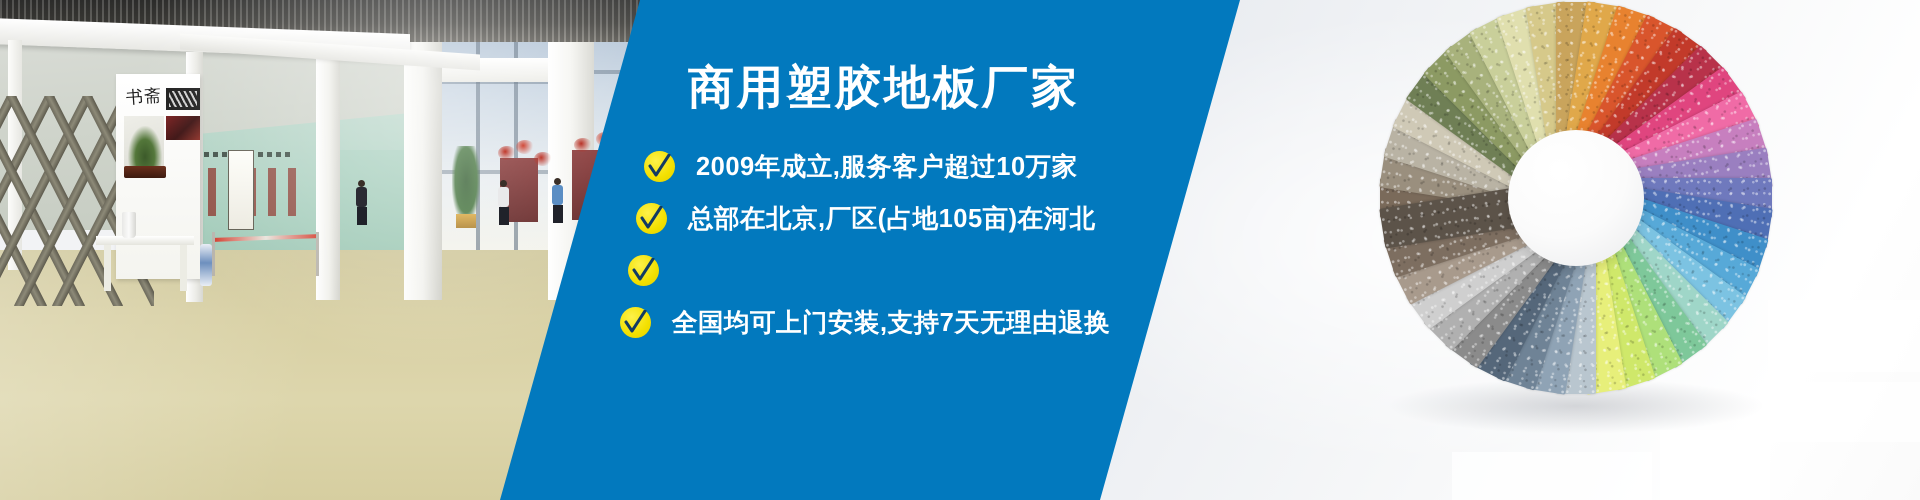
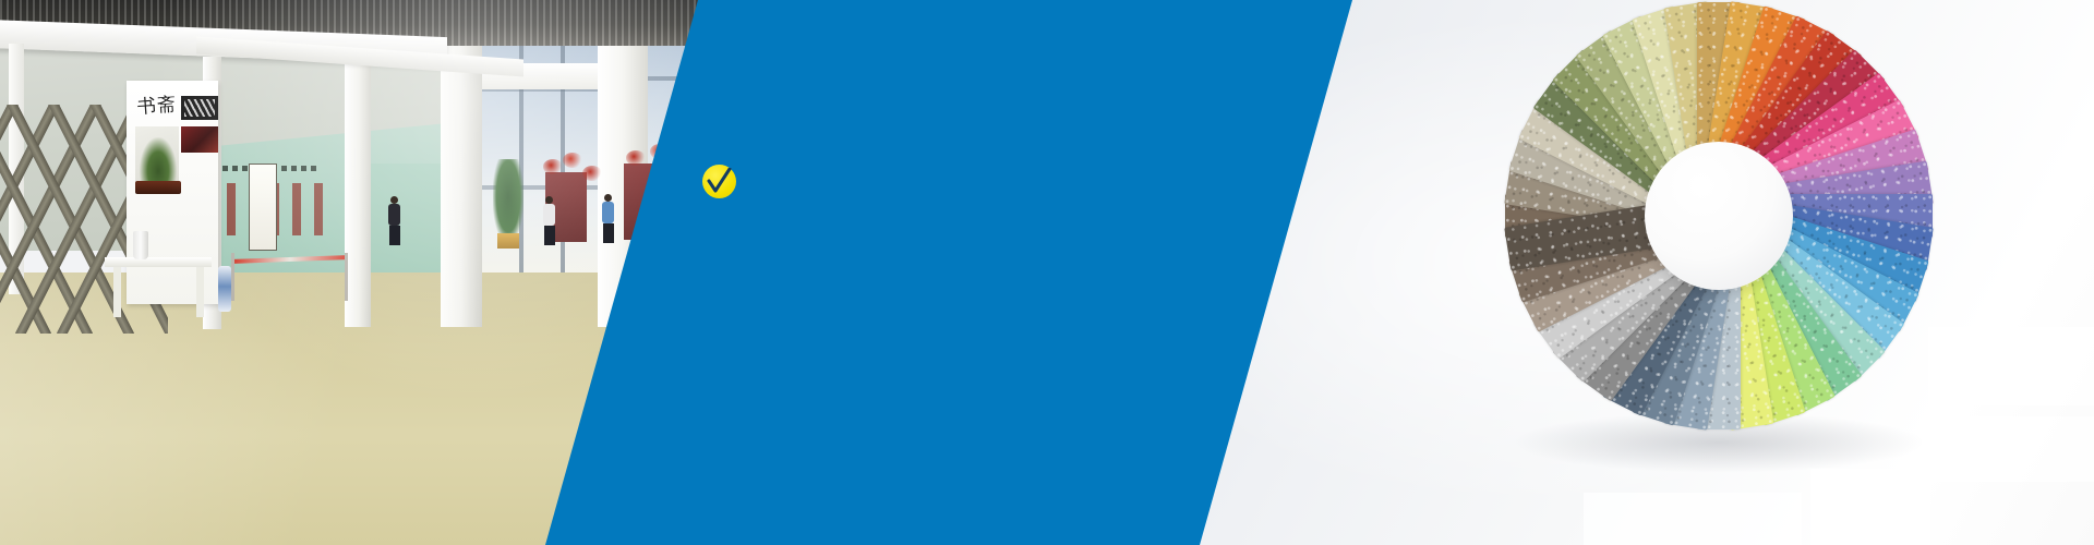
- 商用塑胶地板厂家
- 2009年成立,服务客户超过10万家
- 总部在北京,厂区(占地105亩)在河北
- 全国均可上门安装,支持7天无理由退换
